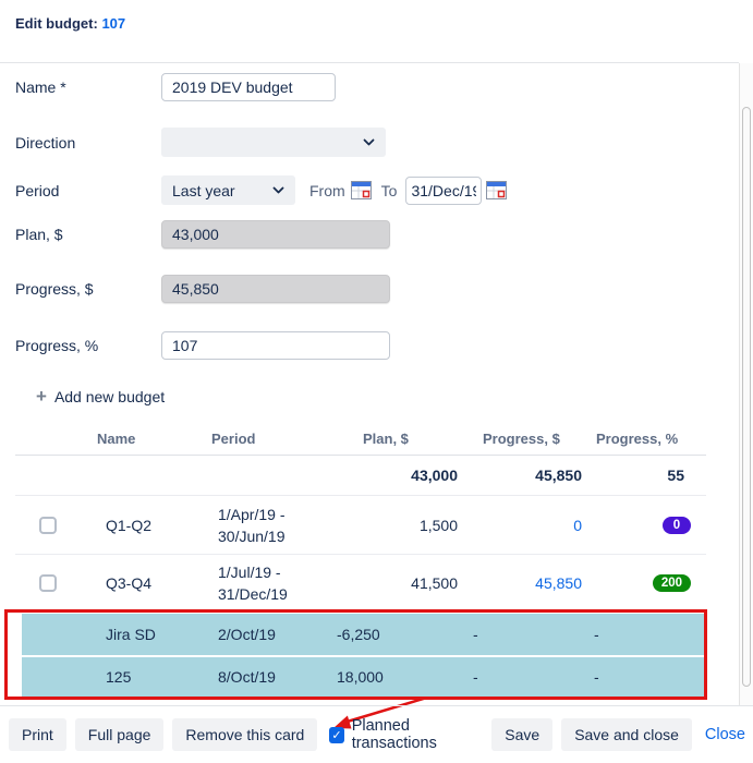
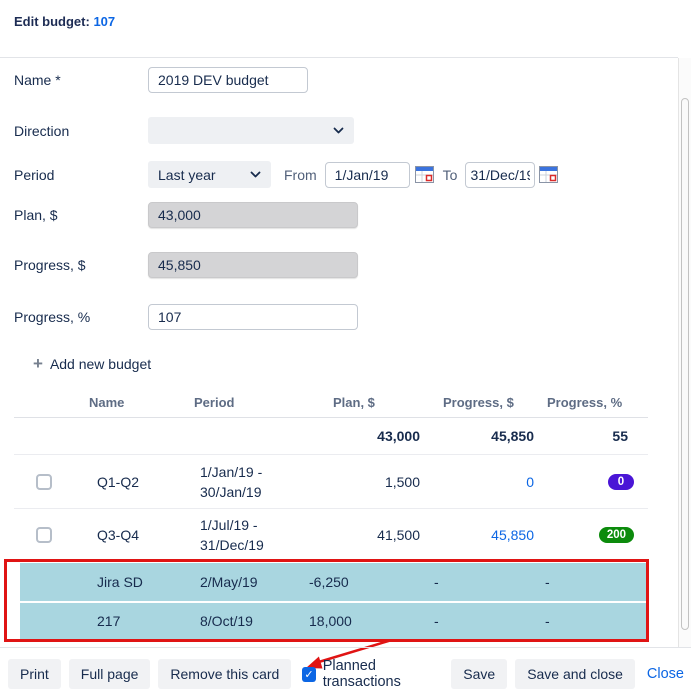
  Edit budget: 107
  Name *
  2019 DEV budget
  Direction
  Period
  Last year
  From
+ 1/Jan/19
  To
  31/Dec/19
  Plan, $
  43,000
  Progress, $
  45,850
  Progress, %
  107
  +
  Add new budget
  Name
  Period
  Plan, $
  Progress, $
  Progress, %
  43,000
  45,850
  55
  Q1-Q2
- 1/Apr/19 -
+ 1/Jan/19 -
- 30/Jun/19
+ 30/Jan/19
  1,500
  0
  0
  Q3-Q4
  1/Jul/19 -
  31/Dec/19
  41,500
  45,850
  200
  Jira SD
- 2/Oct/19
+ 2/May/19
  -6,250
  -
  -
- 125
+ 217
  8/Oct/19
  18,000
  -
  -
  Print
  Full page
  Remove this card
  ✓
  Planned transactions
  Save
  Save and close
  Close
